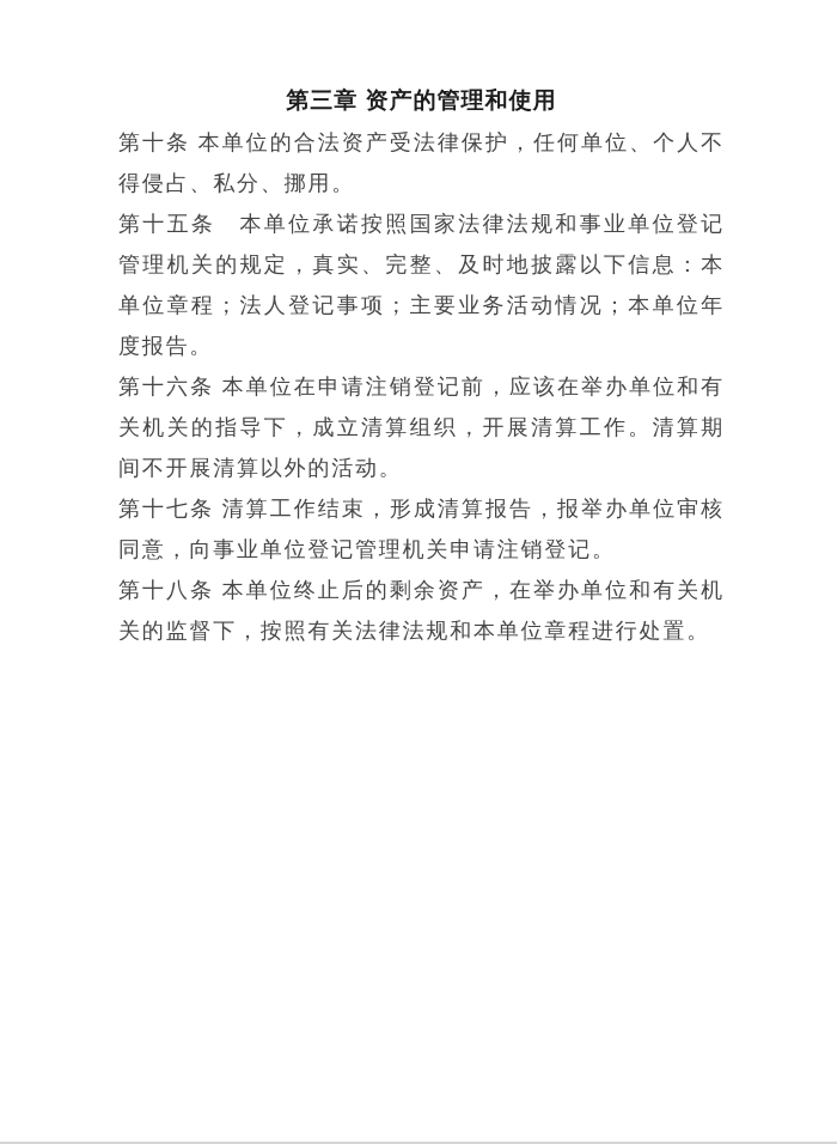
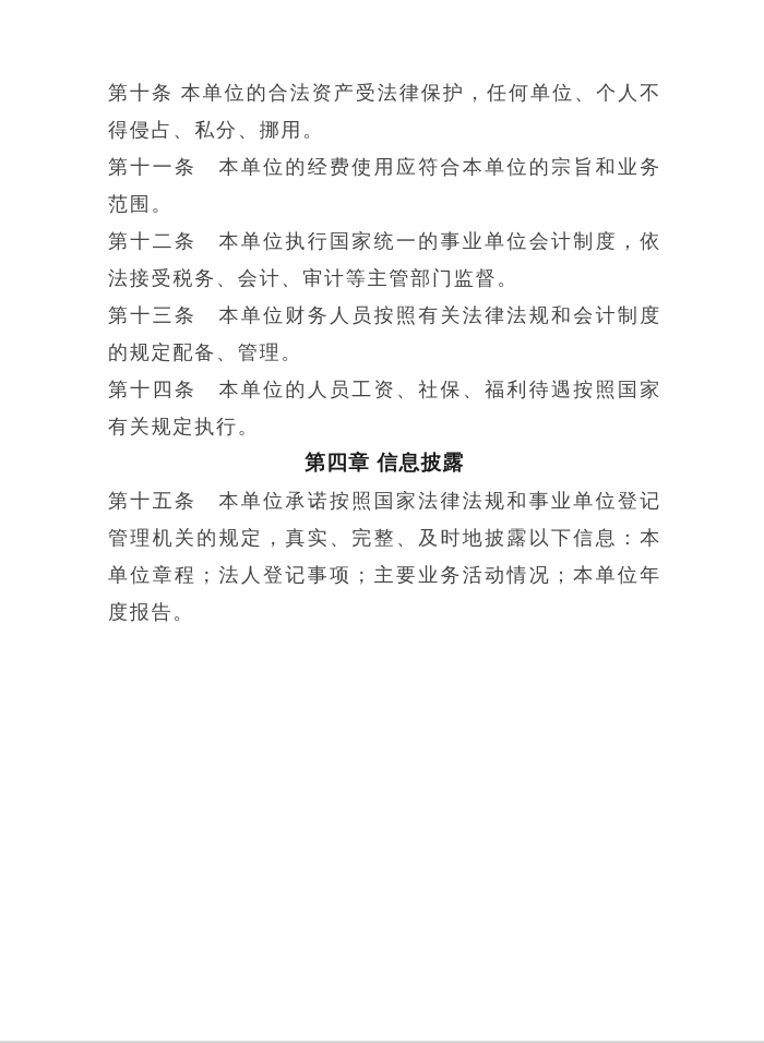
- 第三章 资产的管理和使用
  第十条 本单位的合法资产受法律保护，任何单位、个人不得侵占、私分、挪用。
+ 第十一条 本单位的经费使用应符合本单位的宗旨和业务范围。
+ 第十二条 本单位执行国家统一的事业单位会计制度，依法接受税务、会计、审计等主管部门监督。
+ 第十三条 本单位财务人员按照有关法律法规和会计制度的规定配备、管理。
+ 第十四条 本单位的人员工资、社保、福利待遇按照国家有关规定执行。
+ 第四章 信息披露
  第十五条 本单位承诺按照国家法律法规和事业单位登记管理机关的规定，真实、完整、及时地披露以下信息：本单位章程；法人登记事项；主要业务活动情况；本单位年度报告。
- 第十六条 本单位在申请注销登记前，应该在举办单位和有关机关的指导下，成立清算组织，开展清算工作。清算期间不开展清算以外的活动。
- 第十七条 清算工作结束，形成清算报告，报举办单位审核同意，向事业单位登记管理机关申请注销登记。
- 第十八条 本单位终止后的剩余资产，在举办单位和有关机关的监督下，按照有关法律法规和本单位章程进行处置。
